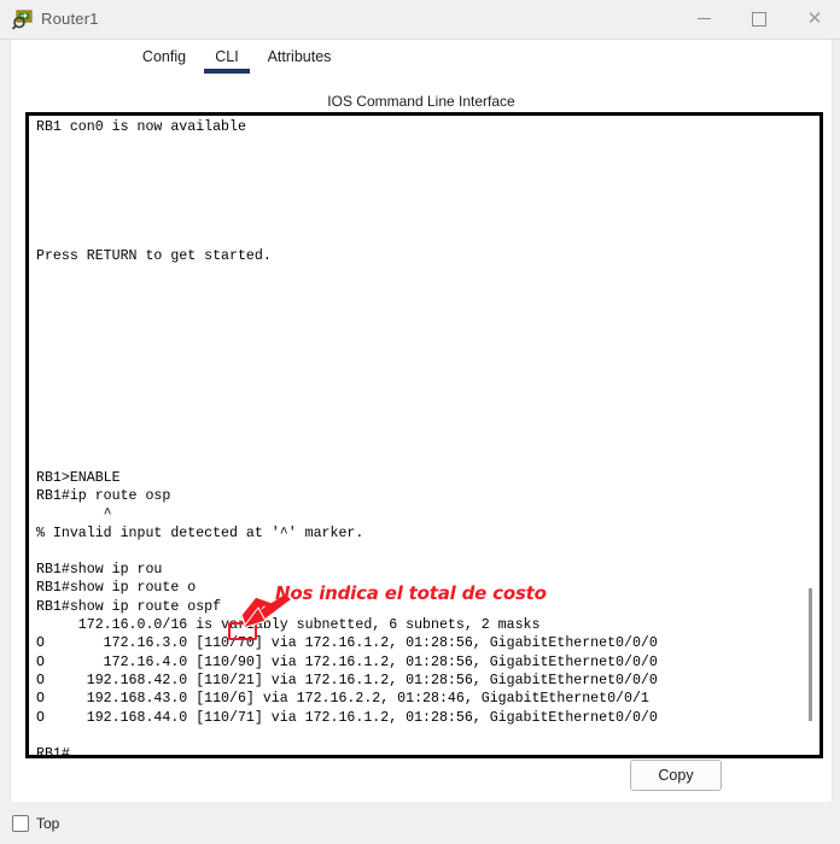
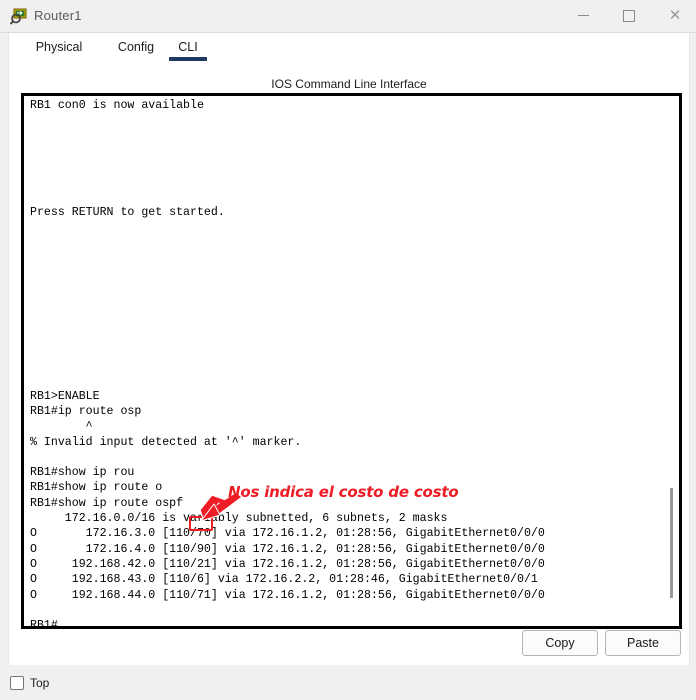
  Router1
  ✕
+ Physical
  Config
  CLI
- Attributes
  IOS Command Line Interface
  RB1 con0 is now available
  Press RETURN to get started.
  RB1>ENABLE
  RB1#ip route osp
  ^
  % Invalid input detected at '^' marker.
  RB1#show ip rou
  RB1#show ip route o
  RB1#show ip route ospf
  172.16.0.0/16 is varably subnetted, 6 subnets, 2 masks
  O 172.16.3.0 [110/70] via 172.16.1.2, 01:28:56, GigabitEthernet0/0/0
  O 172.16.4.0 [110/90] via 172.16.1.2, 01:28:56, GigabitEthernet0/0/0
  O 192.168.42.0 [110/21] via 172.16.1.2, 01:28:56, GigabitEthernet0/0/0
  O 192.168.43.0 [110/6] via 172.16.2.2, 01:28:46, GigabitEthernet0/0/1
  O 192.168.44.0 [110/71] via 172.16.1.2, 01:28:56, GigabitEthernet0/0/0
  RB1#
  Copy
+ Paste
  Top
- Nos indica el total de costo
+ Nos indica el costo de costo
